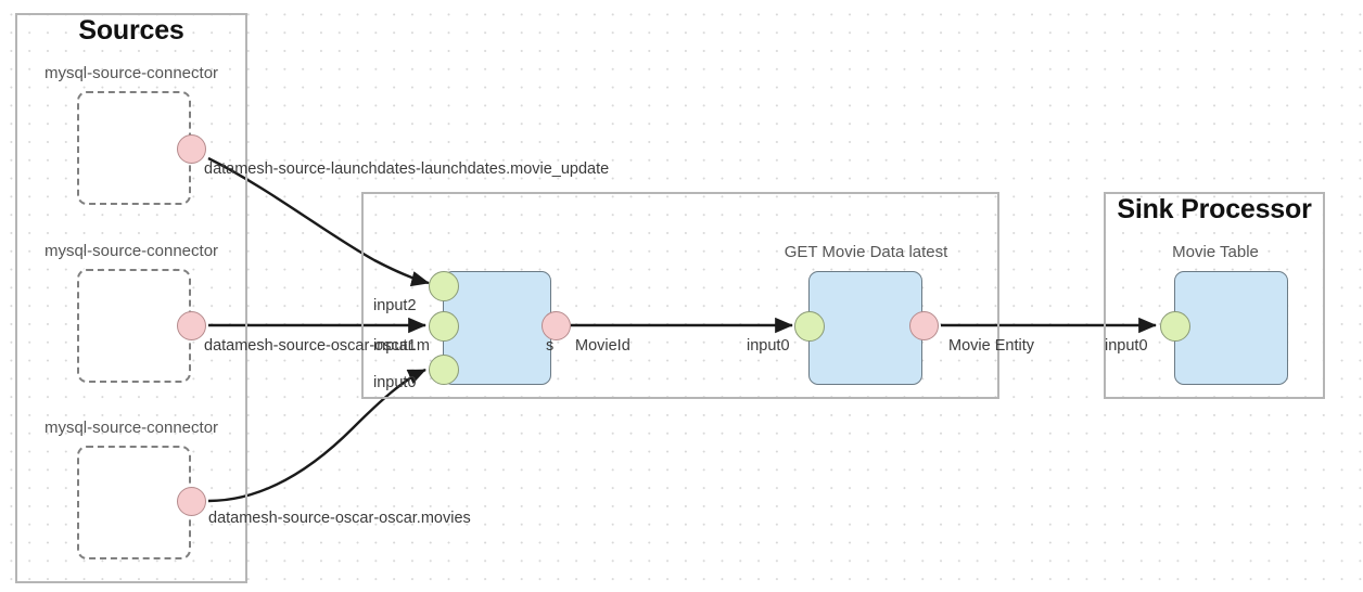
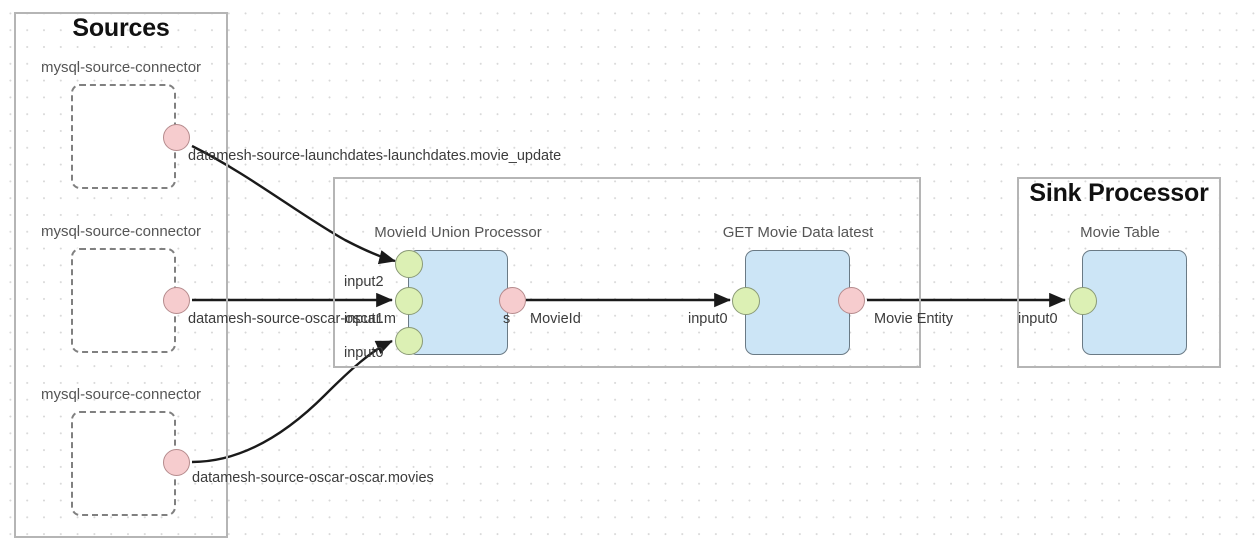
  Sources
  mysql-source-connector
  mysql-source-connector
  mysql-source-connector
+ MovieId Union Processor
  input2
  input1
  input0
  GET Movie Data latest
  input0
  Sink Processor
  Movie Table
  input0
  datamesh-source-launchdates-launchdates.movie_update
  datamesh-source-oscar-oscar.m
  datamesh-source-oscar-oscar.movies
  s
  MovieId
  Movie Entity
